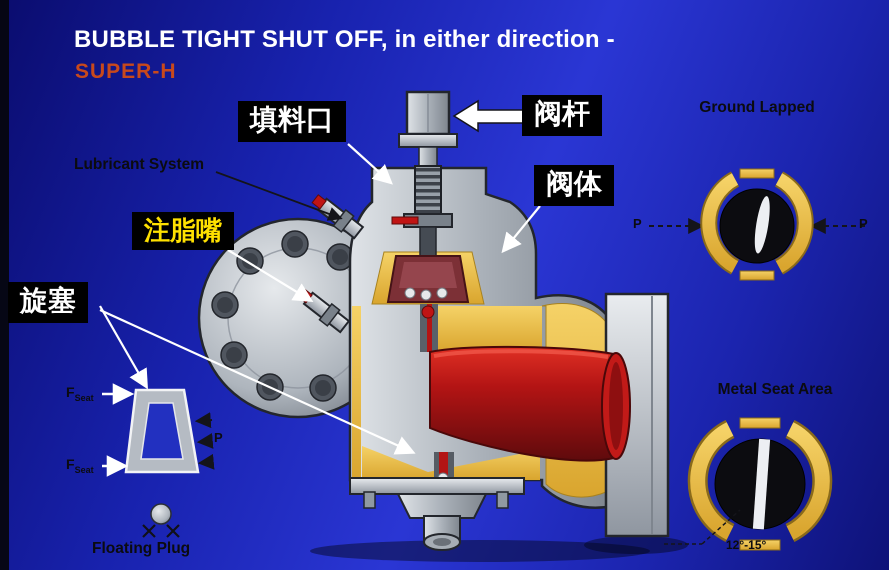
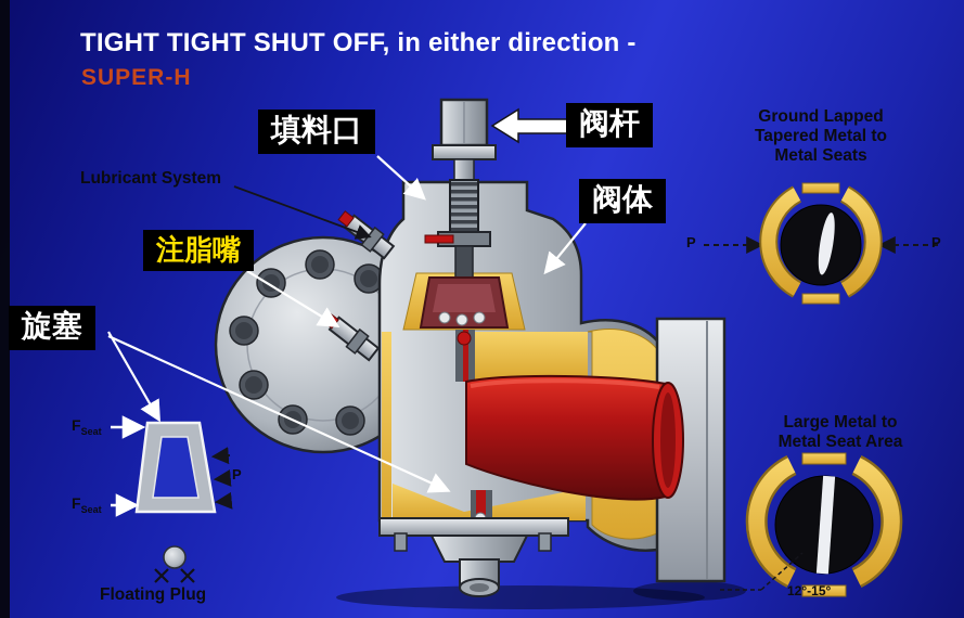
- BUBBLE TIGHT SHUT OFF, in either direction -
+ TIGHT TIGHT SHUT OFF, in either direction -
  SUPER-H
  填料口
  阀杆
  阀体
  注脂嘴
  旋塞
  Lubricant System
  Ground Lapped
+ Tapered Metal to
+ Metal Seats
+ Large Metal to
  Metal Seat Area
  Floating Plug
  FSeat
  FSeat
  P
  P
  P
  12°-15°
